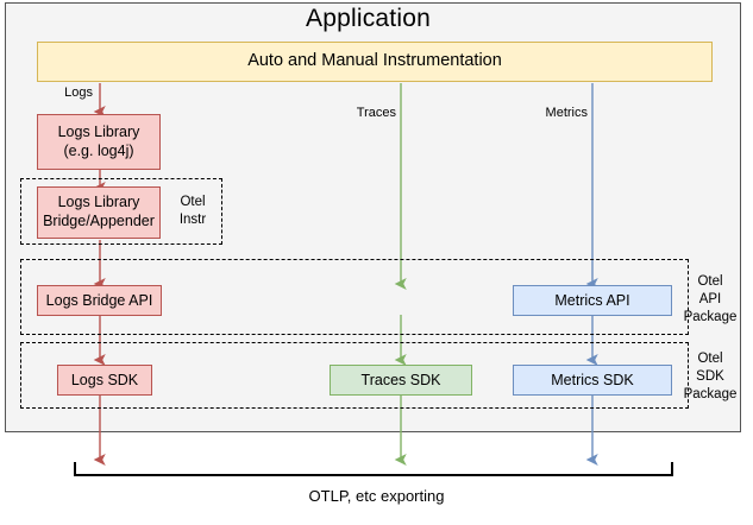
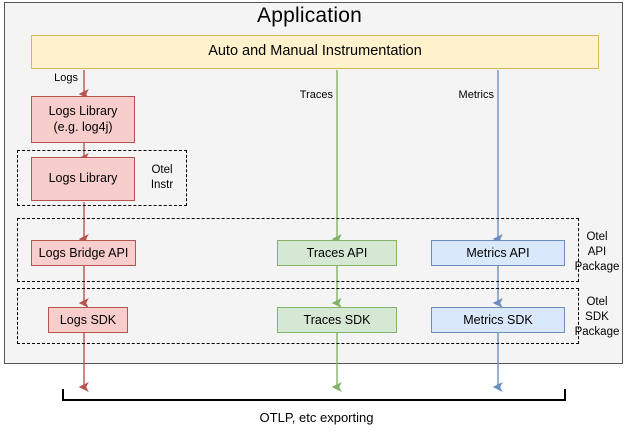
  Application
  Auto and Manual Instrumentation
  Logs
  Traces
  Metrics
  Logs Library
  (e.g. log4j)
  Otel
  Instr
  Logs Library
- Bridge/Appender
  Otel
  API
  Package
  Logs Bridge API
+ Traces API
  Metrics API
  Otel
  SDK
  Package
  Logs SDK
  Traces SDK
  Metrics SDK
  OTLP, etc exporting
